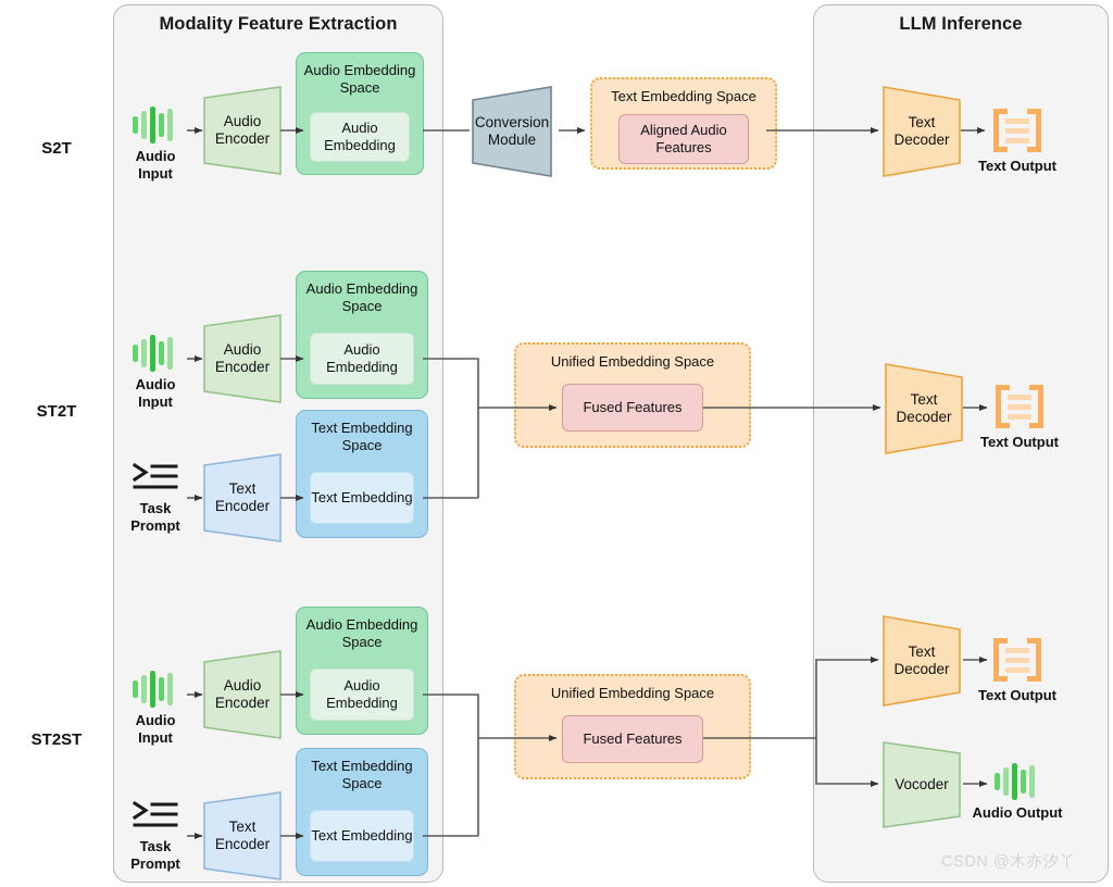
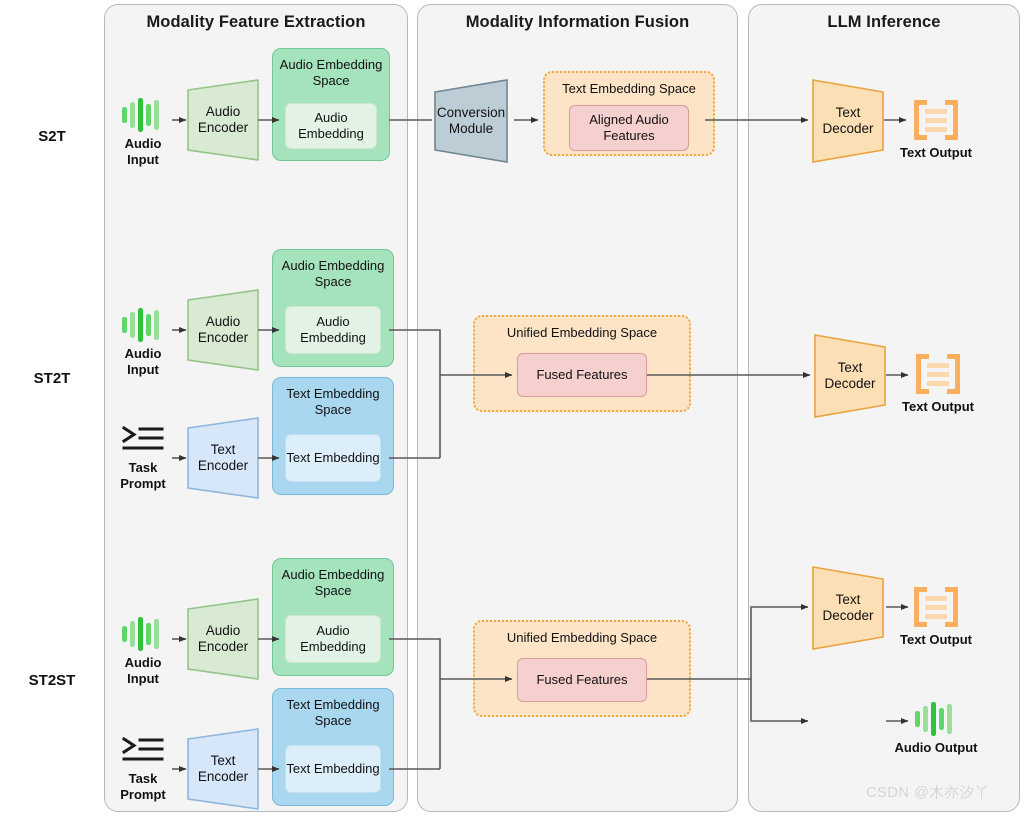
  Modality Feature Extraction
+ Modality Information Fusion
  LLM Inference
  S2T
  ST2T
  ST2ST
  Audio
  Input
  Audio Encoder
  Audio Embedding Space
  Audio Embedding
  Conversion Module
  Text Embedding Space
  Aligned Audio Features
  Text Decoder
  Text Output
  Audio
  Input
  Audio Encoder
  Audio Embedding Space
  Audio Embedding
  Task
  Prompt
  Text Encoder
  Text Embedding Space
  Text Embedding
  Unified Embedding Space
  Fused Features
  Text Decoder
  Text Output
  Audio
  Input
  Audio Encoder
  Audio Embedding Space
  Audio Embedding
  Task
  Prompt
  Text Encoder
  Text Embedding Space
  Text Embedding
  Unified Embedding Space
  Fused Features
  Text Decoder
  Text Output
- Vocoder
  Audio Output
  CSDN @木亦汐丫
